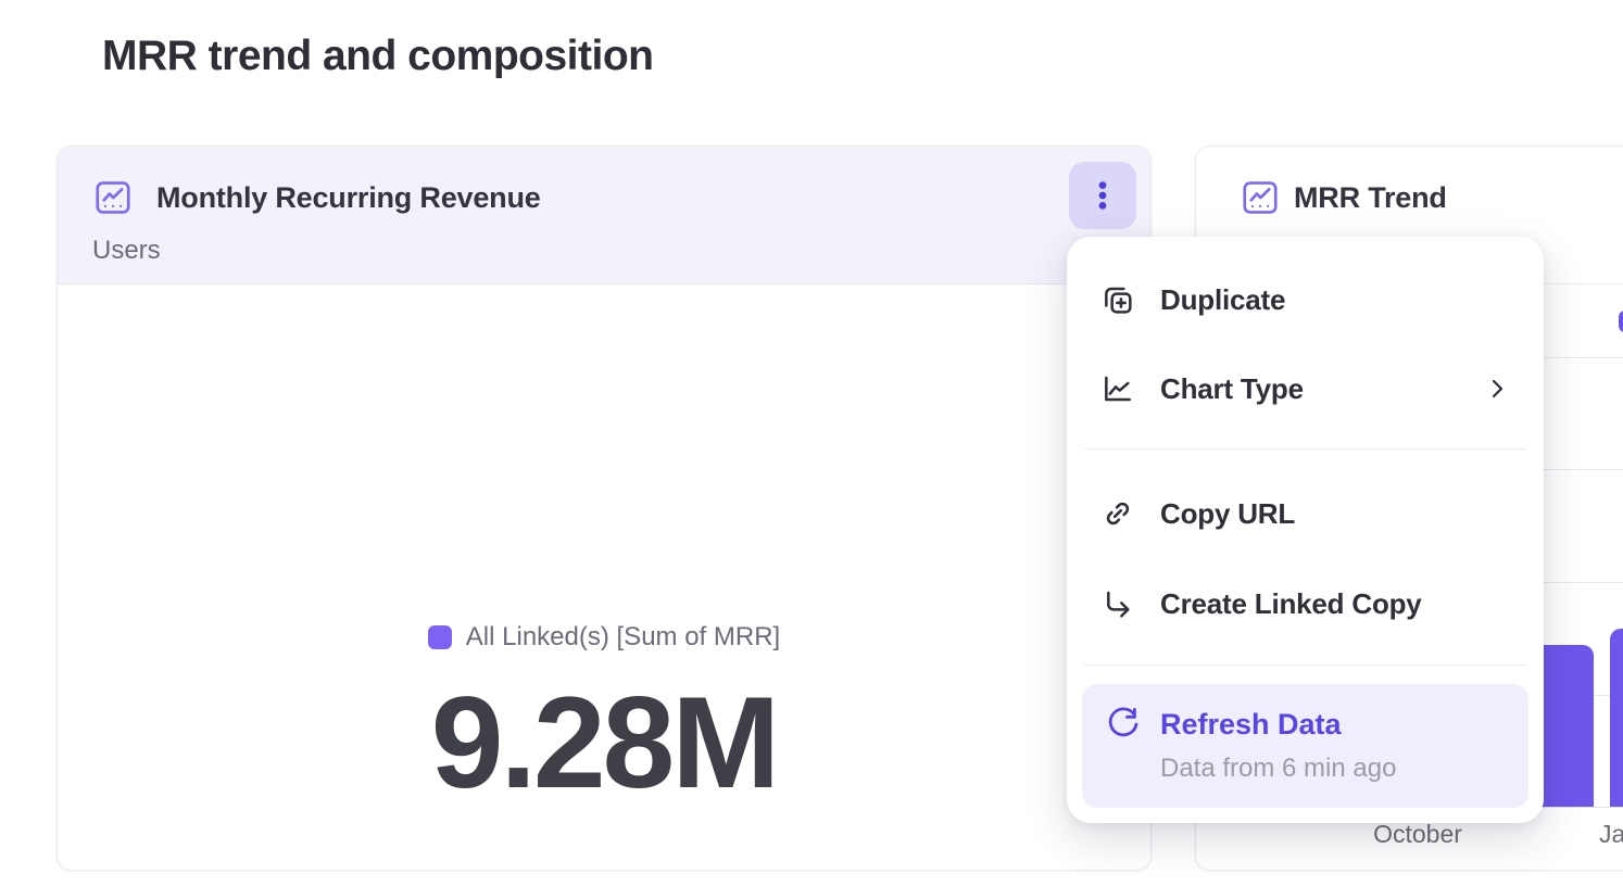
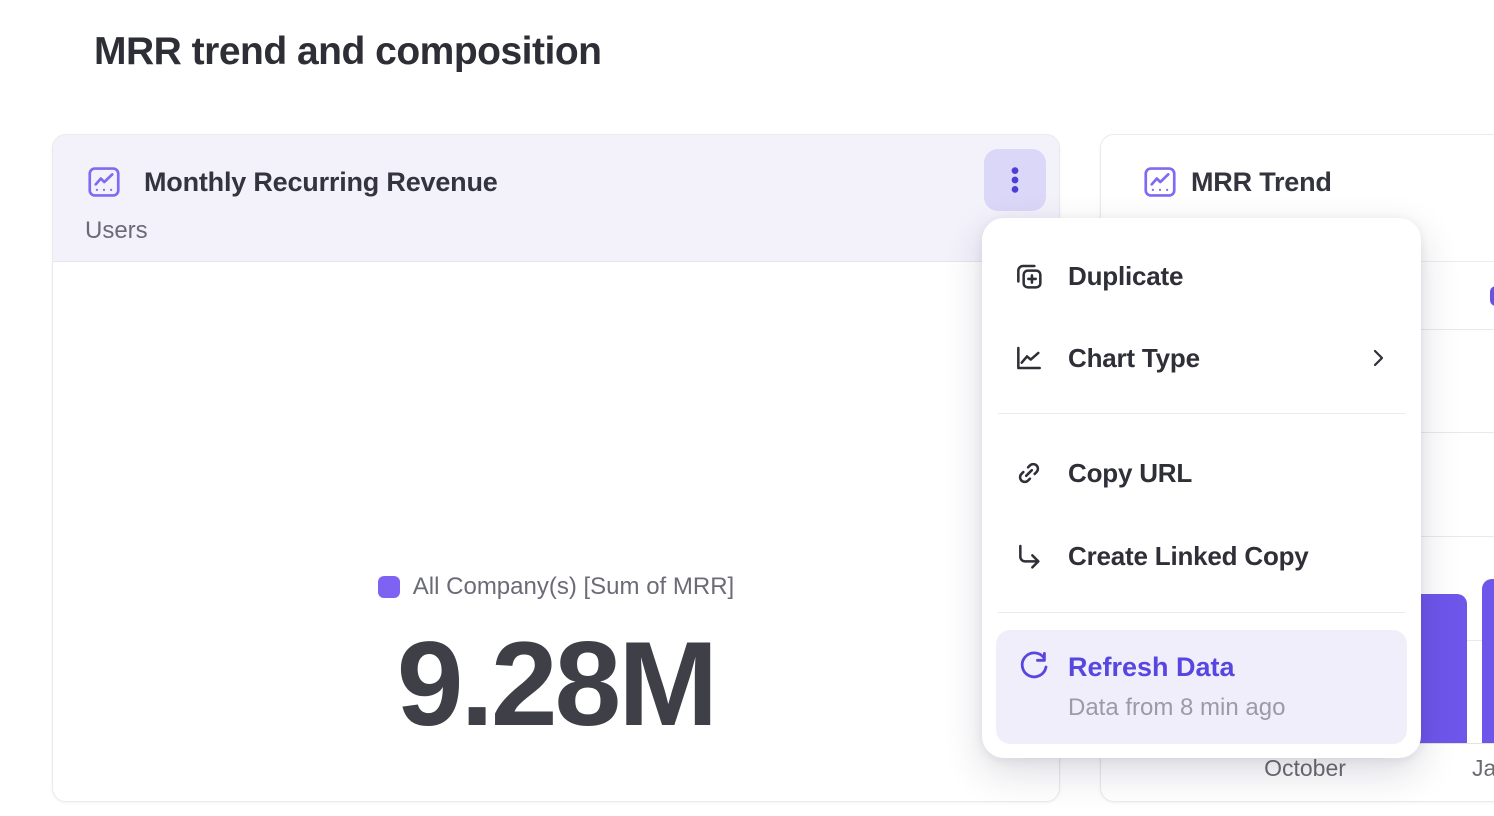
  MRR trend and composition
  Monthly Recurring Revenue
  Users
- All Linked(s) [Sum of MRR]
+ All Company(s) [Sum of MRR]
  9.28M
  MRR Trend
  October
  Ja
  Duplicate
  Chart Type
  Copy URL
  Create Linked Copy
  Refresh Data
- Data from 6 min ago
+ Data from 8 min ago
